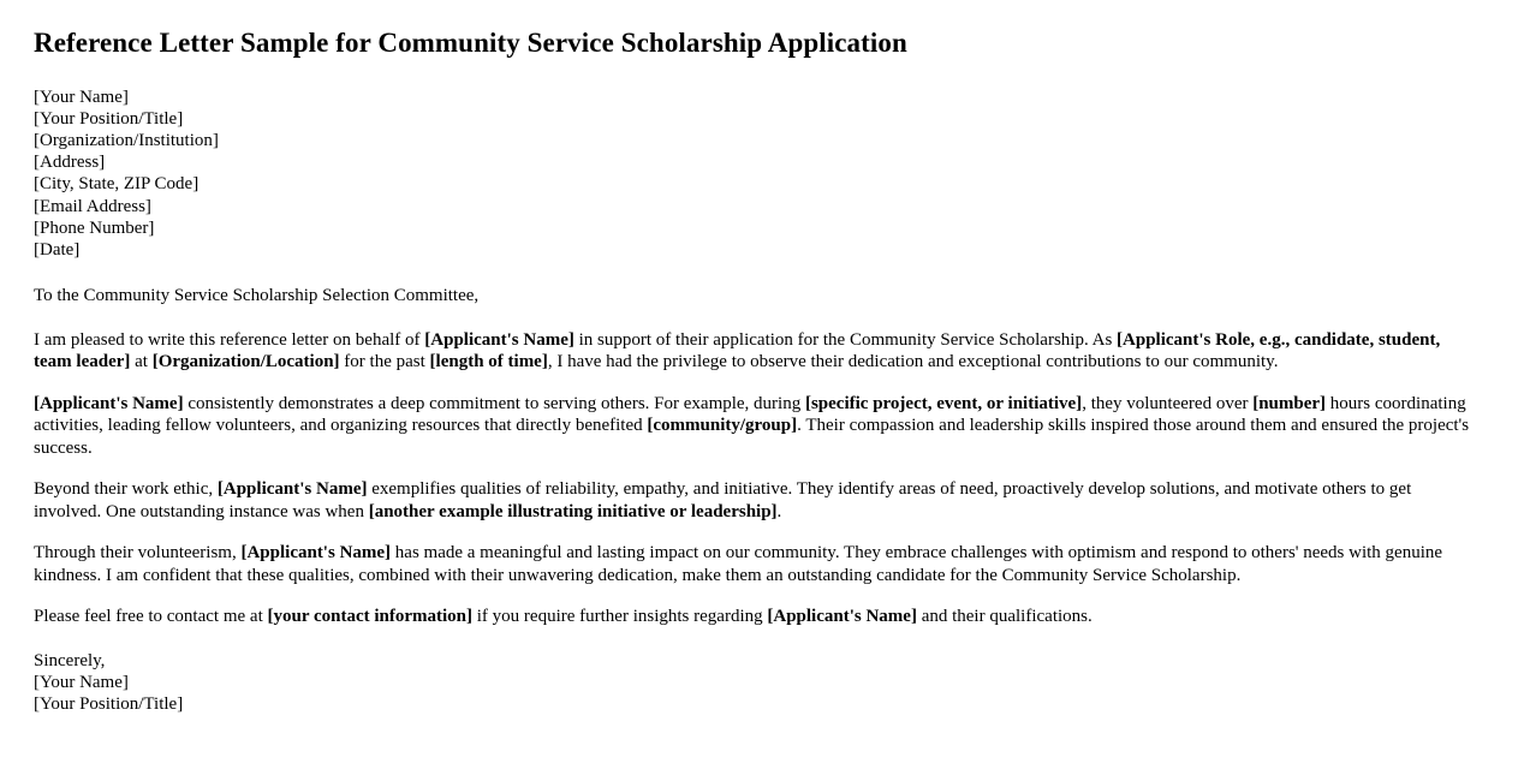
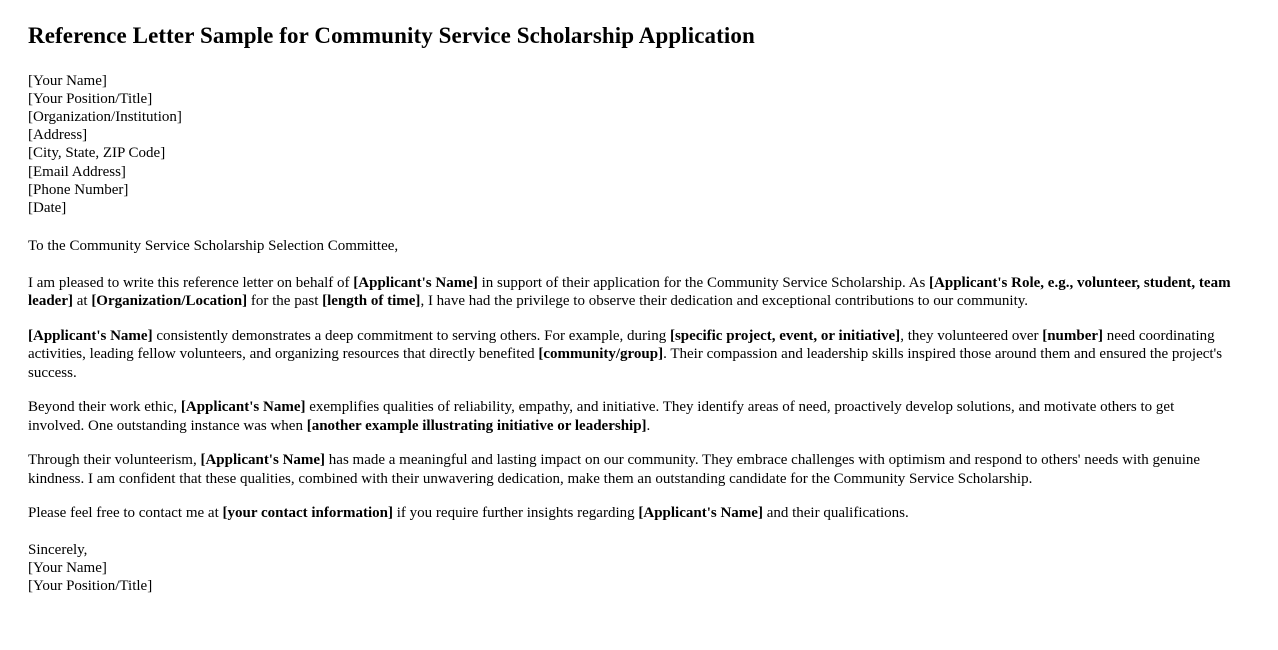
  Reference Letter Sample for Community Service Scholarship Application
  [Your Name]
  [Your Position/Title]
  [Organization/Institution]
  [Address]
  [City, State, ZIP Code]
  [Email Address]
  [Phone Number]
  [Date]
  To the Community Service Scholarship Selection Committee,
- I am pleased to write this reference letter on behalf of [Applicant's Name] in support of their application for the Community Service Scholarship. As [Applicant's Role, e.g., candidate, student, team leader] at [Organization/Location] for the past [length of time], I have had the privilege to observe their dedication and exceptional contributions to our community.
+ I am pleased to write this reference letter on behalf of [Applicant's Name] in support of their application for the Community Service Scholarship. As [Applicant's Role, e.g., volunteer, student, team leader] at [Organization/Location] for the past [length of time], I have had the privilege to observe their dedication and exceptional contributions to our community.
- [Applicant's Name] consistently demonstrates a deep commitment to serving others. For example, during [specific project, event, or initiative], they volunteered over [number] hours coordinating activities, leading fellow volunteers, and organizing resources that directly benefited [community/group]. Their compassion and leadership skills inspired those around them and ensured the project's success.
+ [Applicant's Name] consistently demonstrates a deep commitment to serving others. For example, during [specific project, event, or initiative], they volunteered over [number] need coordinating activities, leading fellow volunteers, and organizing resources that directly benefited [community/group]. Their compassion and leadership skills inspired those around them and ensured the project's success.
  Beyond their work ethic, [Applicant's Name] exemplifies qualities of reliability, empathy, and initiative. They identify areas of need, proactively develop solutions, and motivate others to get involved. One outstanding instance was when [another example illustrating initiative or leadership].
  Through their volunteerism, [Applicant's Name] has made a meaningful and lasting impact on our community. They embrace challenges with optimism and respond to others' needs with genuine kindness. I am confident that these qualities, combined with their unwavering dedication, make them an outstanding candidate for the Community Service Scholarship.
  Please feel free to contact me at [your contact information] if you require further insights regarding [Applicant's Name] and their qualifications.
  Sincerely,
  [Your Name]
  [Your Position/Title]
